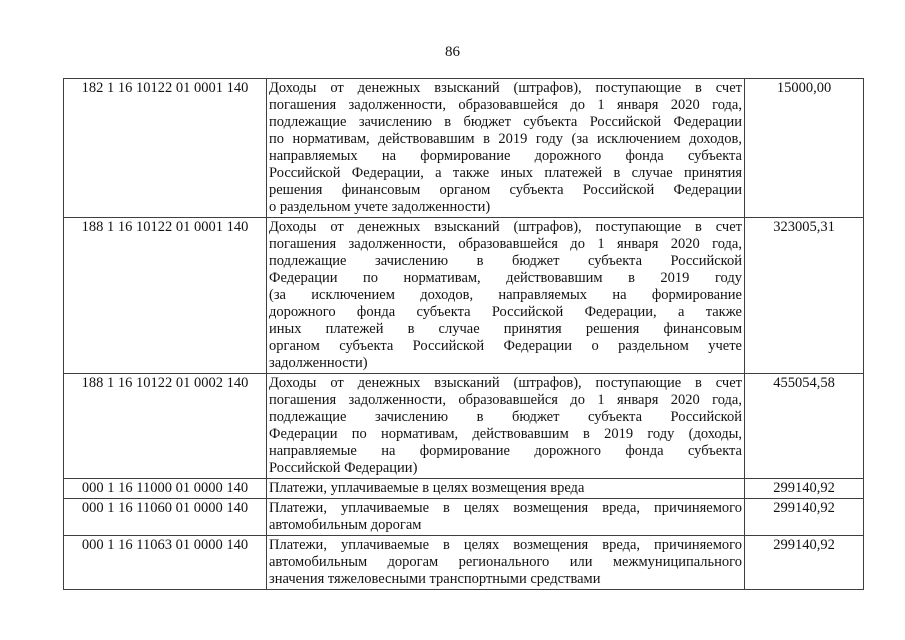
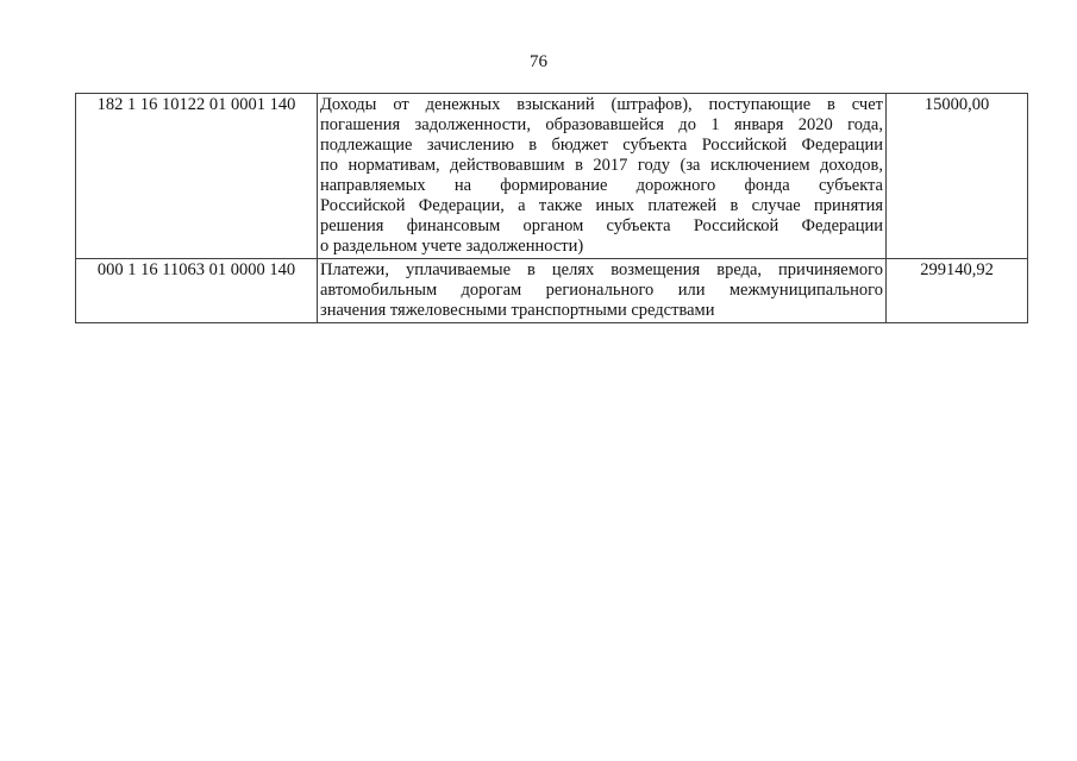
- 86
+ 76
- 182 1 16 10122 01 0001 140	Доходы от денежных взысканий (штрафов), поступающие в счетпогашения задолженности, образовавшейся до 1 января 2020 года,подлежащие зачислению в бюджет субъекта Российской Федерациипо нормативам, действовавшим в 2019 году (за исключением доходов,направляемых на формирование дорожного фонда субъектаРоссийской Федерации, а также иных платежей в случае принятиярешения финансовым органом субъекта Российской Федерациио раздельном учете задолженности)	15000,00
+ 182 1 16 10122 01 0001 140	Доходы от денежных взысканий (штрафов), поступающие в счетпогашения задолженности, образовавшейся до 1 января 2020 года,подлежащие зачислению в бюджет субъекта Российской Федерациипо нормативам, действовавшим в 2017 году (за исключением доходов,направляемых на формирование дорожного фонда субъектаРоссийской Федерации, а также иных платежей в случае принятиярешения финансовым органом субъекта Российской Федерациио раздельном учете задолженности)	15000,00
- 188 1 16 10122 01 0001 140	Доходы от денежных взысканий (штрафов), поступающие в счетпогашения задолженности, образовавшейся до 1 января 2020 года,подлежащие зачислению в бюджет субъекта РоссийскойФедерации по нормативам, действовавшим в 2019 году(за исключением доходов, направляемых на формированиедорожного фонда субъекта Российской Федерации, а такжеиных платежей в случае принятия решения финансовыморганом субъекта Российской Федерации о раздельном учетезадолженности)	323005,31
- 188 1 16 10122 01 0002 140	Доходы от денежных взысканий (штрафов), поступающие в счетпогашения задолженности, образовавшейся до 1 января 2020 года,подлежащие зачислению в бюджет субъекта РоссийскойФедерации по нормативам, действовавшим в 2019 году (доходы,направляемые на формирование дорожного фонда субъектаРоссийской Федерации)	455054,58
- 000 1 16 11000 01 0000 140	Платежи, уплачиваемые в целях возмещения вреда	299140,92
- 000 1 16 11060 01 0000 140	Платежи, уплачиваемые в целях возмещения вреда, причиняемогоавтомобильным дорогам	299140,92
  000 1 16 11063 01 0000 140	Платежи, уплачиваемые в целях возмещения вреда, причиняемогоавтомобильным дорогам регионального или межмуниципальногозначения тяжеловесными транспортными средствами	299140,92
